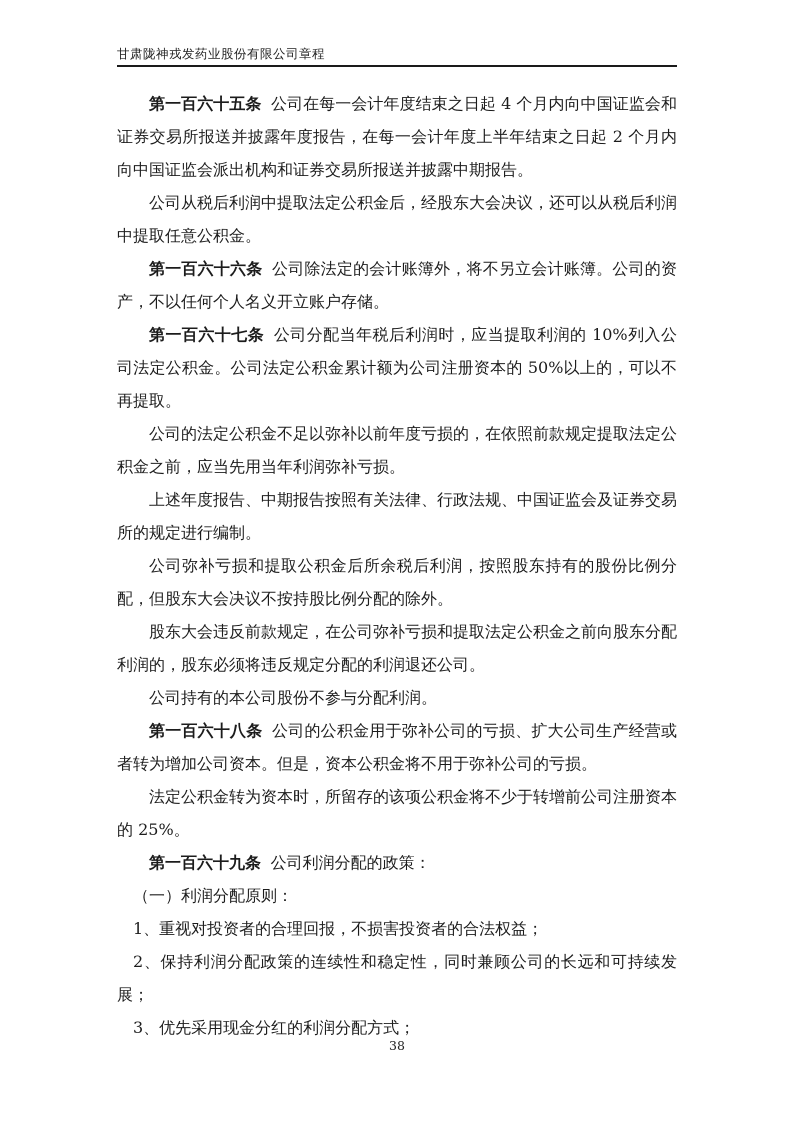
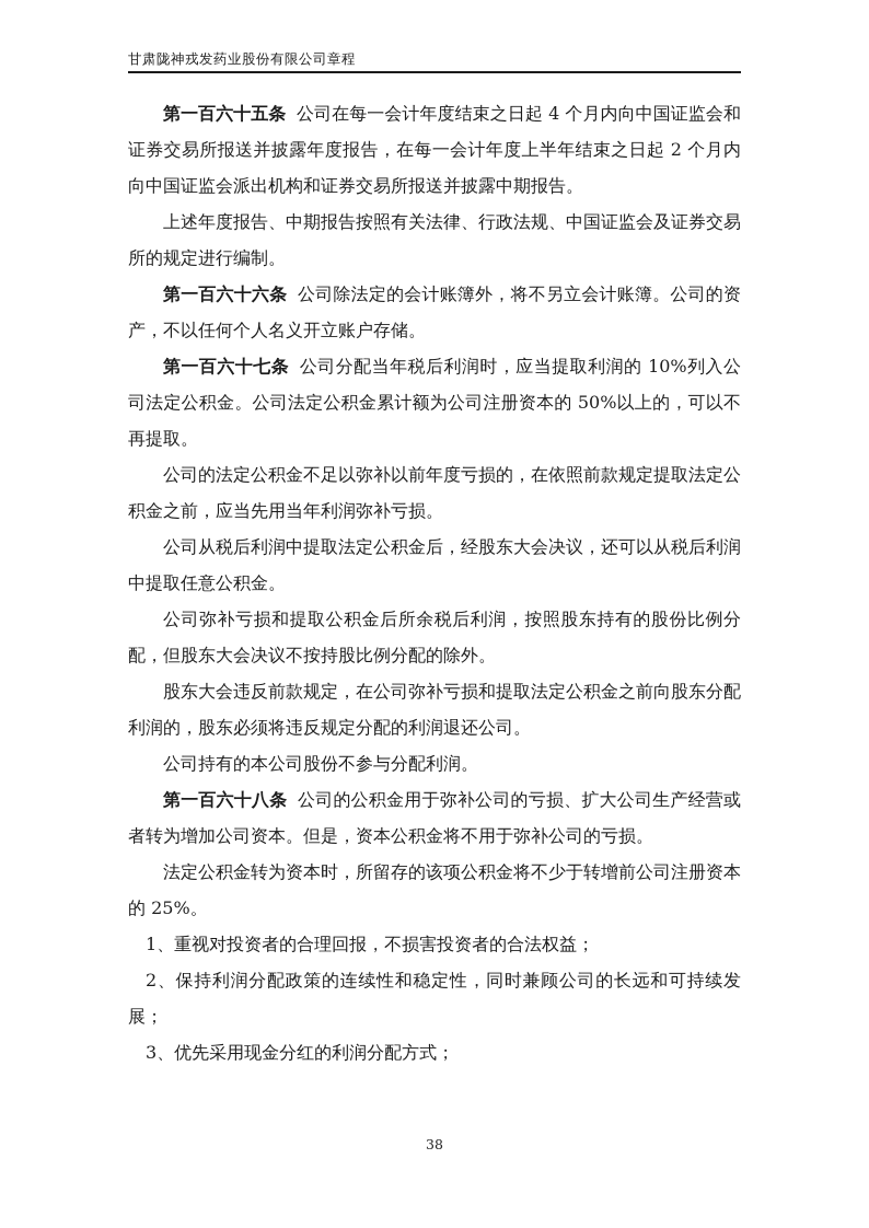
  甘肃陇神戎发药业股份有限公司章程
  第一百六十五条 公司在每一会计年度结束之日起 4 个月内向中国证监会和证券交易所报送并披露年度报告，在每一会计年度上半年结束之日起 2 个月内向中国证监会派出机构和证券交易所报送并披露中期报告。
- 公司从税后利润中提取法定公积金后，经股东大会决议，还可以从税后利润中提取任意公积金。
+ 上述年度报告、中期报告按照有关法律、行政法规、中国证监会及证券交易所的规定进行编制。
  第一百六十六条 公司除法定的会计账簿外，将不另立会计账簿。公司的资产，不以任何个人名义开立账户存储。
  第一百六十七条 公司分配当年税后利润时，应当提取利润的 10%列入公司法定公积金。公司法定公积金累计额为公司注册资本的 50%以上的，可以不再提取。
  公司的法定公积金不足以弥补以前年度亏损的，在依照前款规定提取法定公积金之前，应当先用当年利润弥补亏损。
- 上述年度报告、中期报告按照有关法律、行政法规、中国证监会及证券交易所的规定进行编制。
+ 公司从税后利润中提取法定公积金后，经股东大会决议，还可以从税后利润中提取任意公积金。
  公司弥补亏损和提取公积金后所余税后利润，按照股东持有的股份比例分配，但股东大会决议不按持股比例分配的除外。
  股东大会违反前款规定，在公司弥补亏损和提取法定公积金之前向股东分配利润的，股东必须将违反规定分配的利润退还公司。
  公司持有的本公司股份不参与分配利润。
  第一百六十八条 公司的公积金用于弥补公司的亏损、扩大公司生产经营或者转为增加公司资本。但是，资本公积金将不用于弥补公司的亏损。
  法定公积金转为资本时，所留存的该项公积金将不少于转增前公司注册资本的 25%。
- 第一百六十九条 公司利润分配的政策：
- （一）利润分配原则：
  1、重视对投资者的合理回报，不损害投资者的合法权益；
  2、保持利润分配政策的连续性和稳定性，同时兼顾公司的长远和可持续发展；
  3、优先采用现金分红的利润分配方式；
  38
